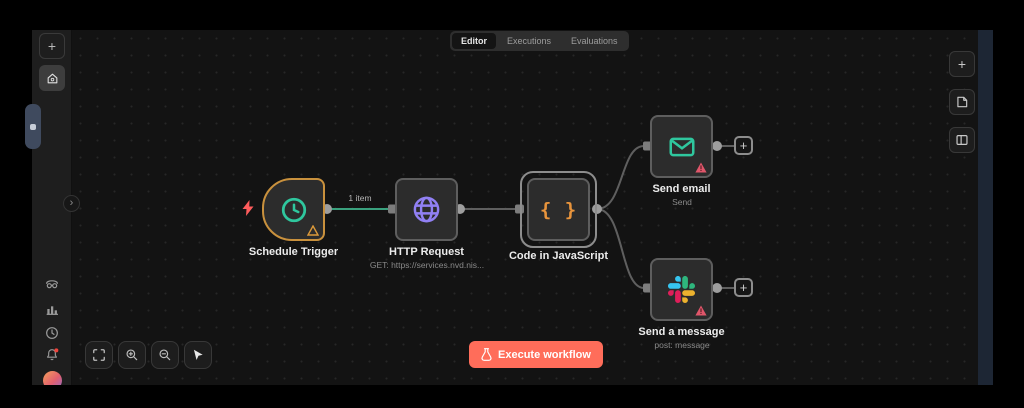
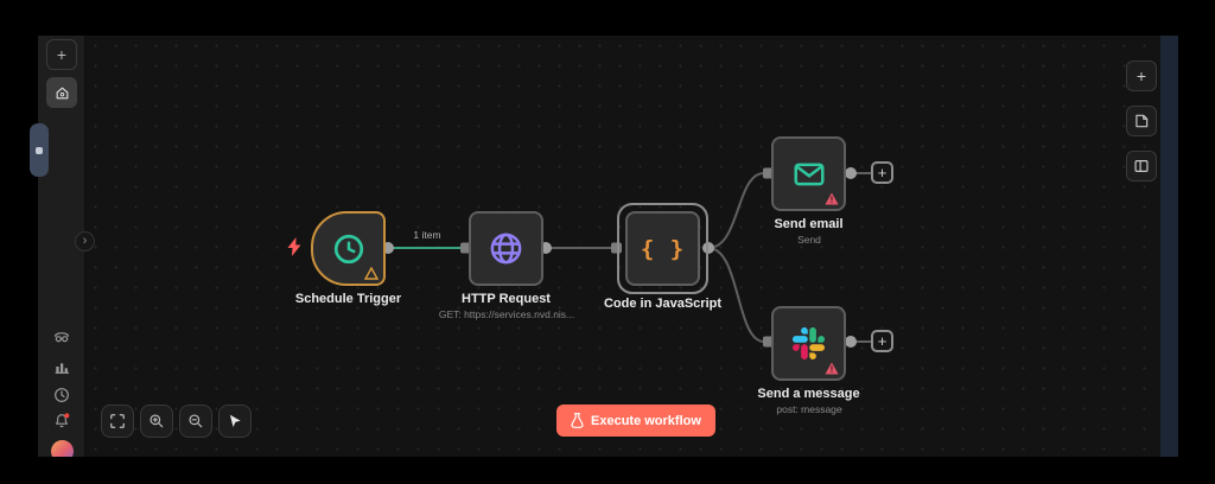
  1 item
  Schedule Trigger
  HTTP Request
  GET: https://services.nvd.nis...
  { }
  Code in JavaScript
  Send email
  Send
  +
  Send a message
  post: message
  +
- Editor
- Executions
- Evaluations
  +
  Execute workflow
  +
  ›
